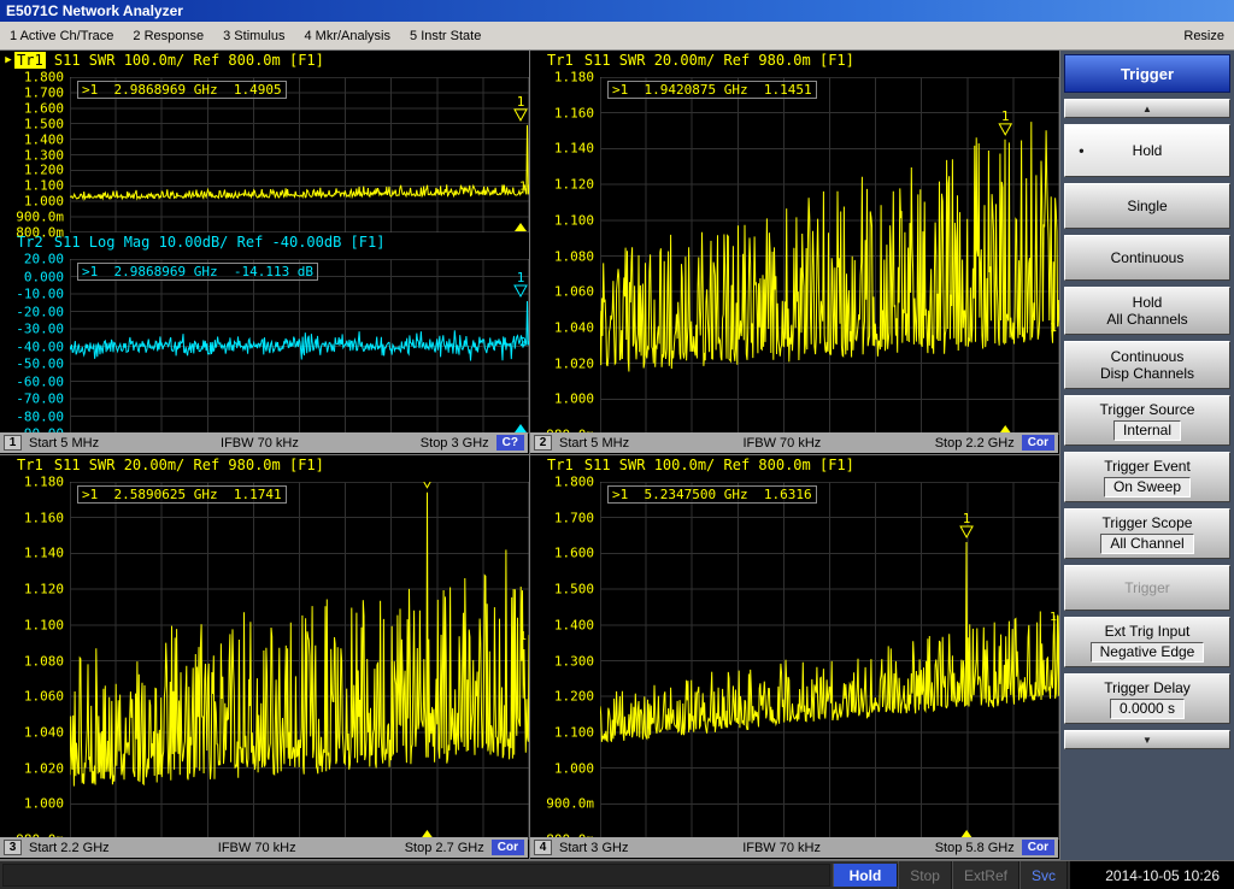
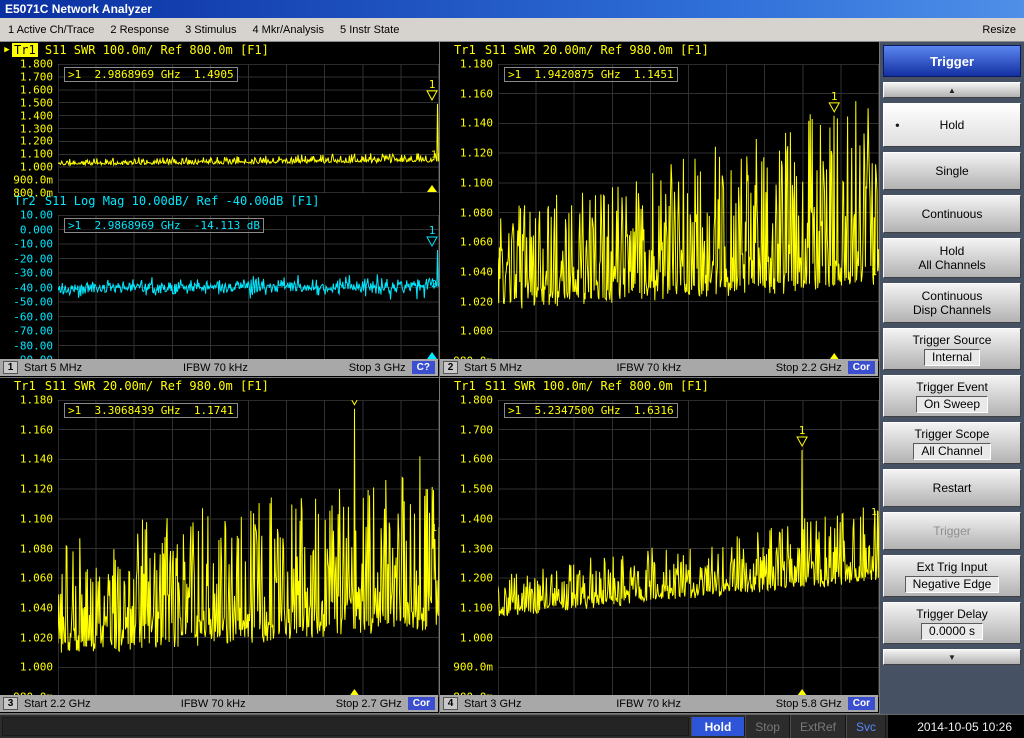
  E5071C Network Analyzer
  1 Active Ch/Trace
  2 Response
  3 Stimulus
  4 Mkr/Analysis
  5 Instr State
  Resize
  ▶
  Tr1
  S11 SWR 100.0m/ Ref 800.0m [F1]
  1.800
  1.700
  1.600
  1.500
  1.400
  1.300
  1.200
  1.100
  1.000
  900.0m
  800.0m
  1
  1
  >1 2.9868969 GHz 1.4905
  Tr2
  S11 Log Mag 10.00dB/ Ref -40.00dB [F1]
- 20.00
+ 10.00
  0.000
  -10.00
  -20.00
  -30.00
  -40.00
  -50.00
  -60.00
  -70.00
  -80.00
  1
  2
  >1 2.9868969 GHz -14.113 dB
  1
  Start 5 MHz
  IFBW 70 kHz
  Stop 3 GHz
  C?
  Tr1
  S11 SWR 20.00m/ Ref 980.0m [F1]
  1.180
  1.160
  1.140
  1.120
  1.100
  1.080
  1.060
  1.040
  1.020
  1.000
  1
  1
  >1 1.9420875 GHz 1.1451
  2
  Start 5 MHz
  IFBW 70 kHz
  Stop 2.2 GHz
  Cor
  Tr1
  S11 SWR 20.00m/ Ref 980.0m [F1]
  1.180
  1.160
  1.140
  1.120
  1.100
  1.080
  1.060
  1.040
  1.020
  1.000
  1
- >1 2.5890625 GHz 1.1741
+ >1 3.3068439 GHz 1.1741
  3
  Start 2.2 GHz
  IFBW 70 kHz
  Stop 2.7 GHz
  Cor
  Tr1
  S11 SWR 100.0m/ Ref 800.0m [F1]
  1.800
  1.700
  1.600
  1.500
  1.400
  1.300
  1.200
  1.100
  1.000
  900.0m
  1
  1
  >1 5.2347500 GHz 1.6316
  4
  Start 3 GHz
  IFBW 70 kHz
  Stop 5.8 GHz
  Cor
  Trigger
  ▲
  ●
  Hold
  Single
  Continuous
  Hold
  All Channels
  Continuous
  Disp Channels
  Trigger Source
  Internal
  Trigger Event
  On Sweep
  Trigger Scope
  All Channel
+ Restart
  Trigger
  Ext Trig Input
  Negative Edge
  Trigger Delay
  0.0000 s
  ▼
  Hold
  Stop
  ExtRef
  Svc
  2014-10-05 10:26
